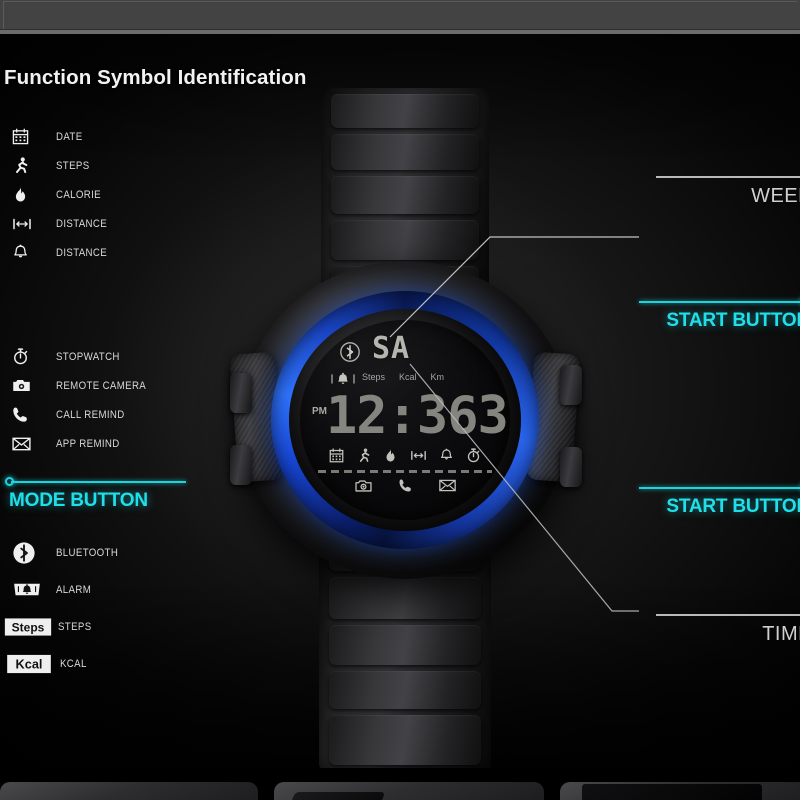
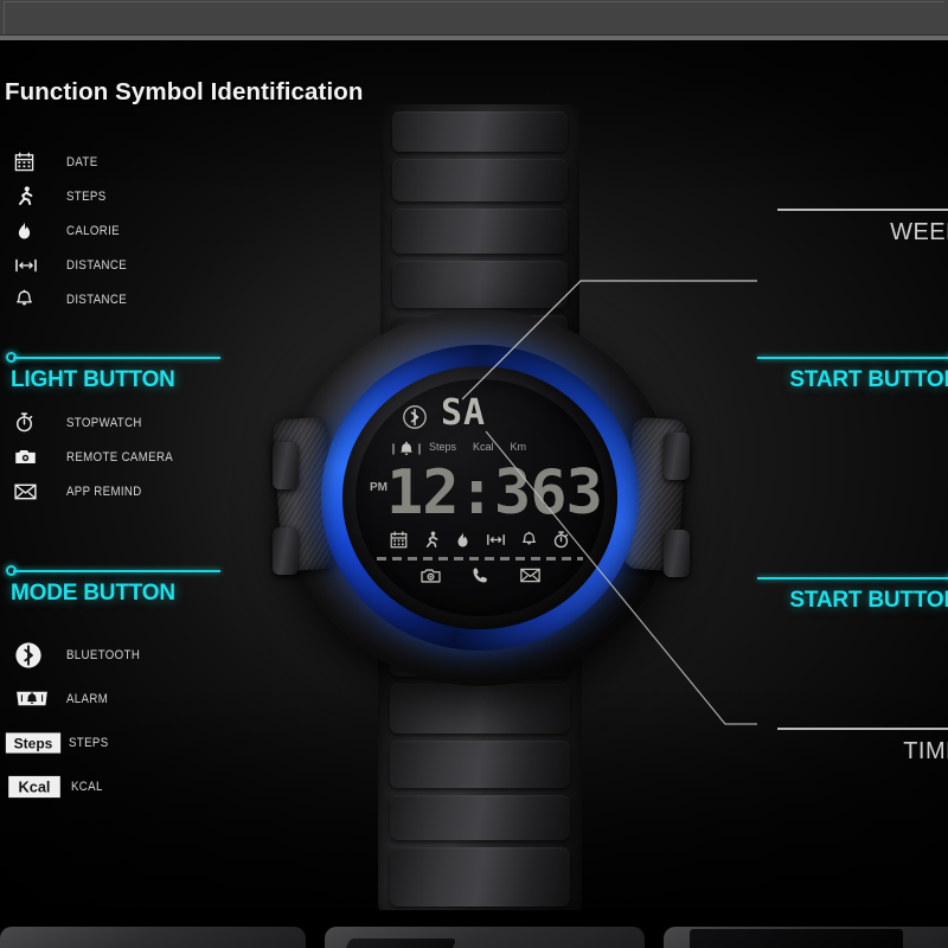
  Function Symbol Identification
  DATE
  STEPS
  CALORIE
  DISTANCE
  DISTANCE
+ LIGHT BUTTON
  STOPWATCH
  REMOTE CAMERA
- CALL REMIND
  APP REMIND
  MODE BUTTON
  BLUETOOTH
  ALARM
  Steps
  STEPS
  Kcal
  KCAL
  WEE
  START BUTTO
  START BUTTO
  TIM
